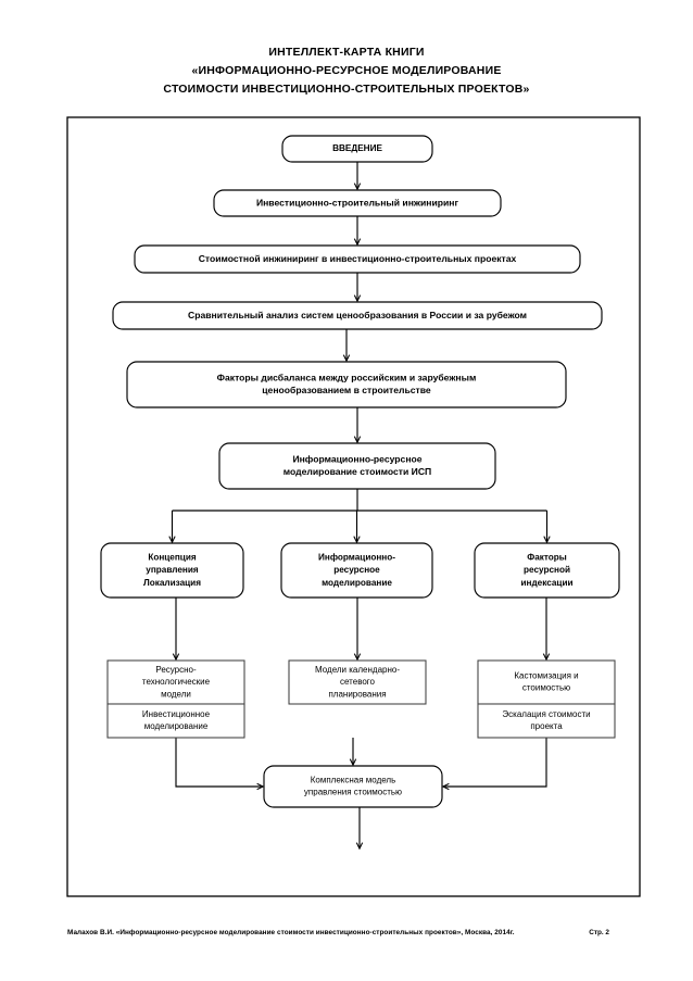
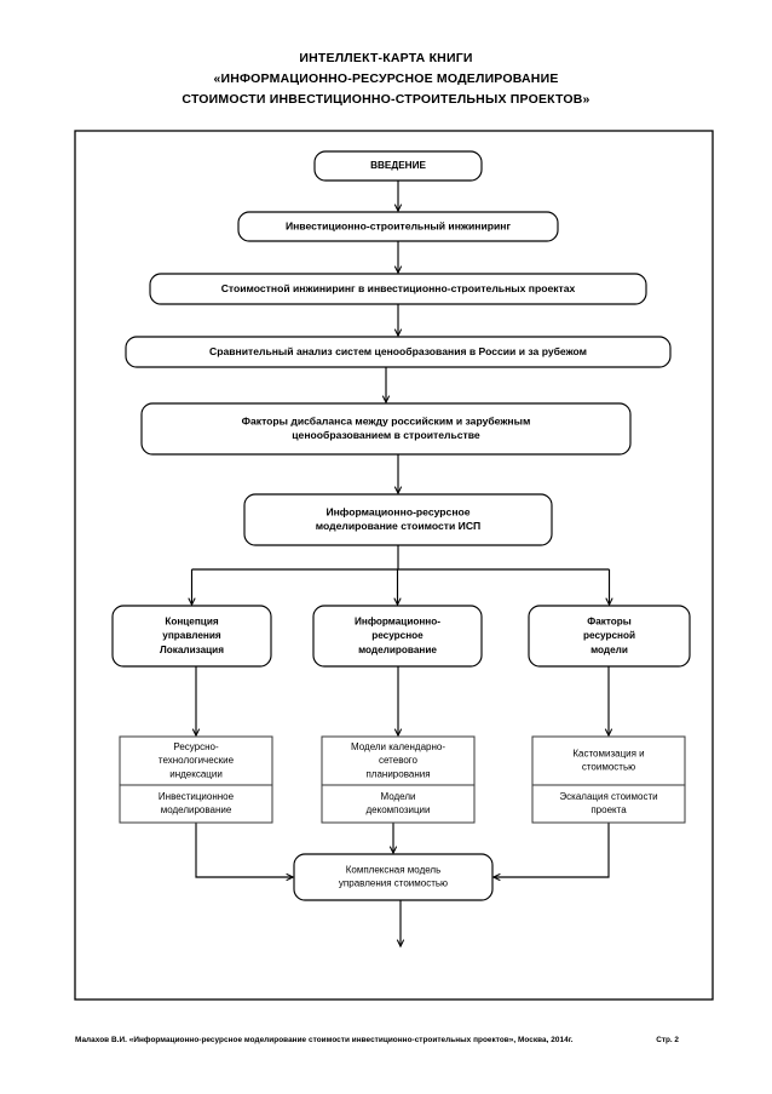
  ИНТЕЛЛЕКТ-КАРТА КНИГИ
  «ИНФОРМАЦИОННО-РЕСУРСНОЕ МОДЕЛИРОВАНИЕ
  СТОИМОСТИ ИНВЕСТИЦИОННО-СТРОИТЕЛЬНЫХ ПРОЕКТОВ»
  ВВЕДЕНИЕ
  Инвестиционно-строительный инжиниринг
  Стоимостной инжиниринг в инвестиционно-строительных проектах
  Сравнительный анализ систем ценообразования в России и за рубежом
  Факторы дисбаланса между российским и зарубежным
  ценообразованием в строительстве
  Информационно-ресурсное
  моделирование стоимости ИСП
  Концепция
  управления
  Локализация
  Информационно-
  ресурсное
  моделирование
  Факторы
  ресурсной
- индексации
+ модели
  Ресурсно-
  технологические
- модели
+ индексации
  Инвестиционное
  моделирование
  Модели календарно-
  сетевого
  планирования
+ Модели
+ декомпозиции
  Кастомизация и
  стоимостью
  Эскалация стоимости
  проекта
  Комплексная модель
  управления стоимостью
